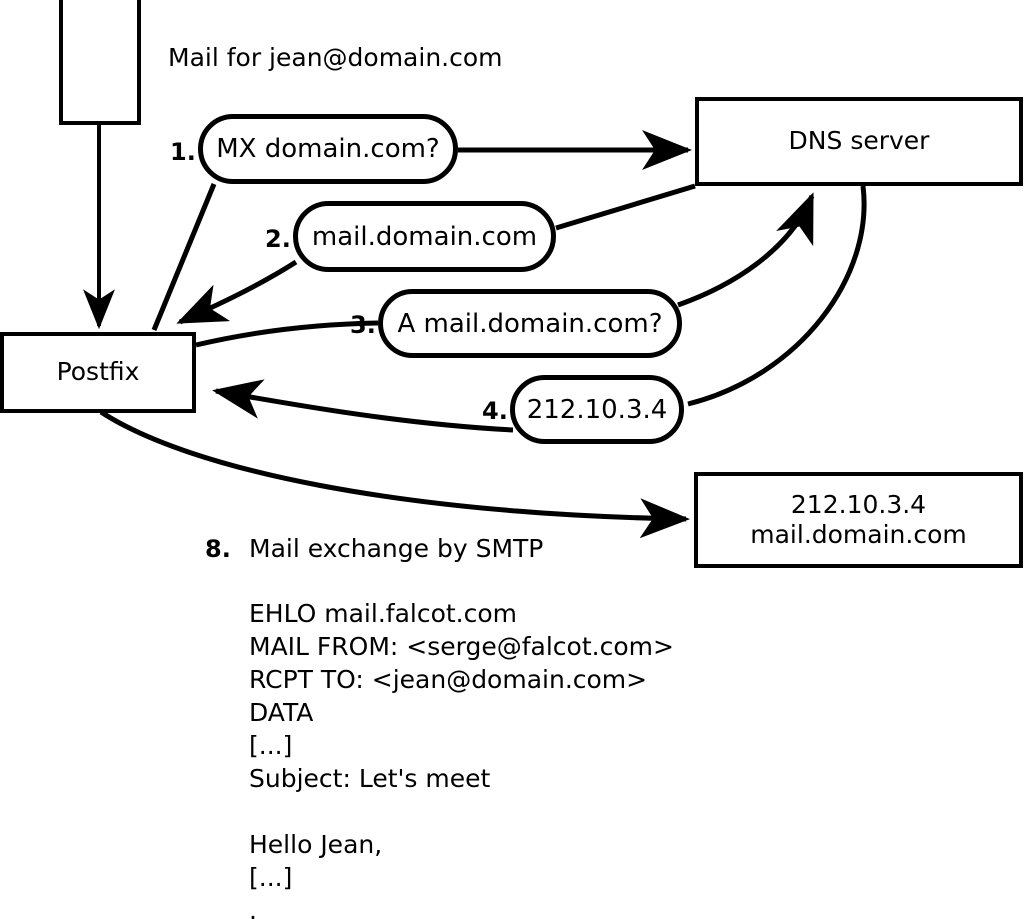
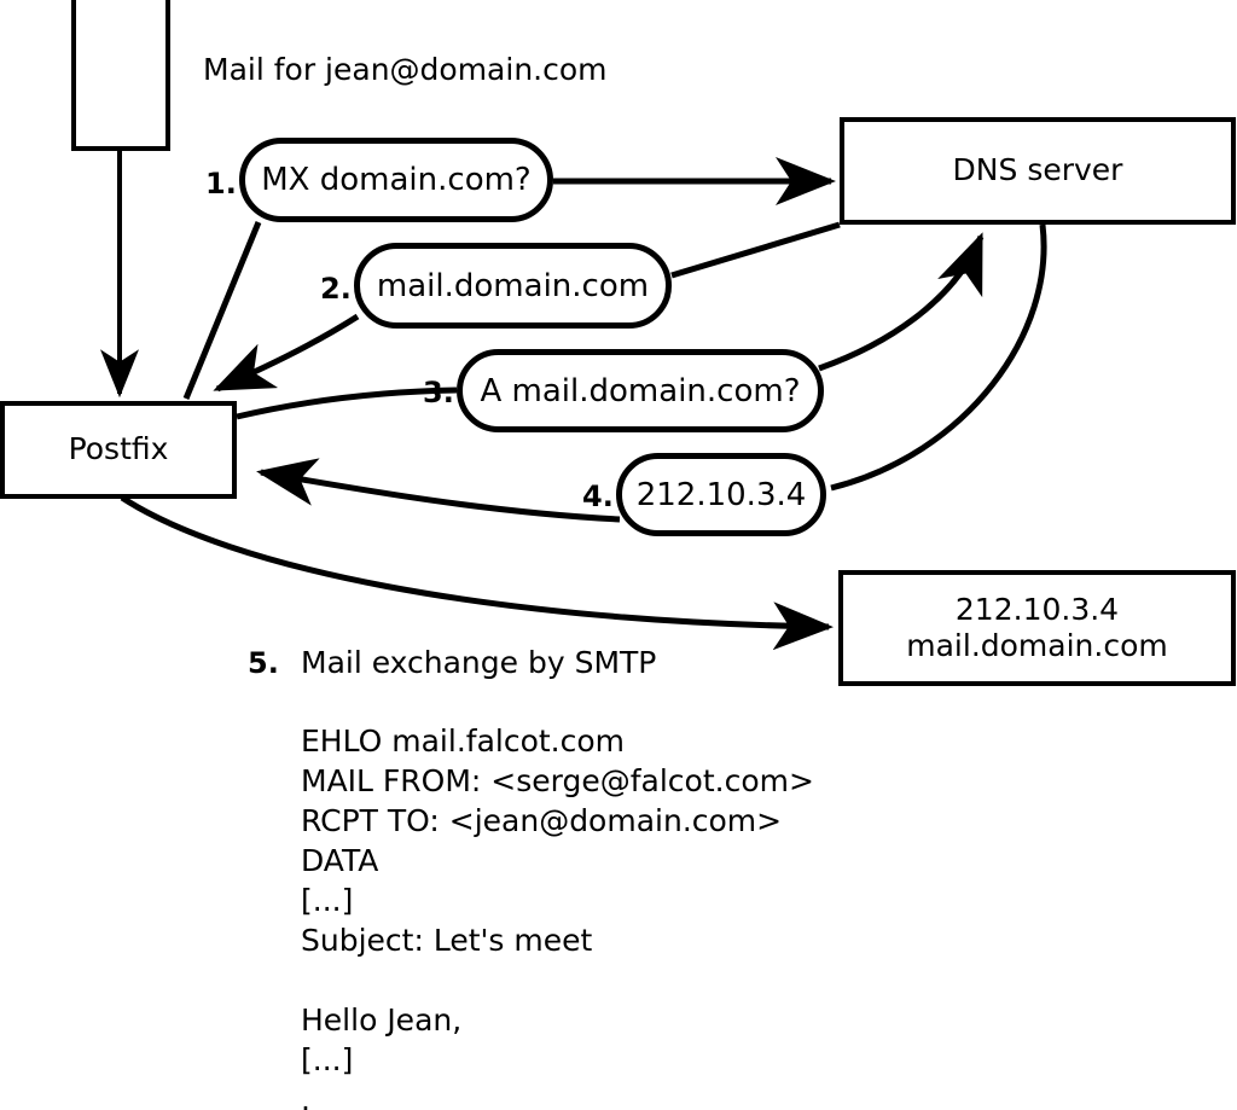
  Mail for jean@domain.com
  Postfix
  DNS server
  212.10.3.4
  mail.domain.com
  1.
  MX domain.com?
  2.
  mail.domain.com
  3.
  A mail.domain.com?
  4.
  212.10.3.4
- 8.
+ 5.
  Mail exchange by SMTP
  EHLO mail.falcot.com
  MAIL FROM: <serge@falcot.com>
  RCPT TO: <jean@domain.com>
  DATA
  [...]
  Subject: Let's meet
  Hello Jean,
  [...]
  .
